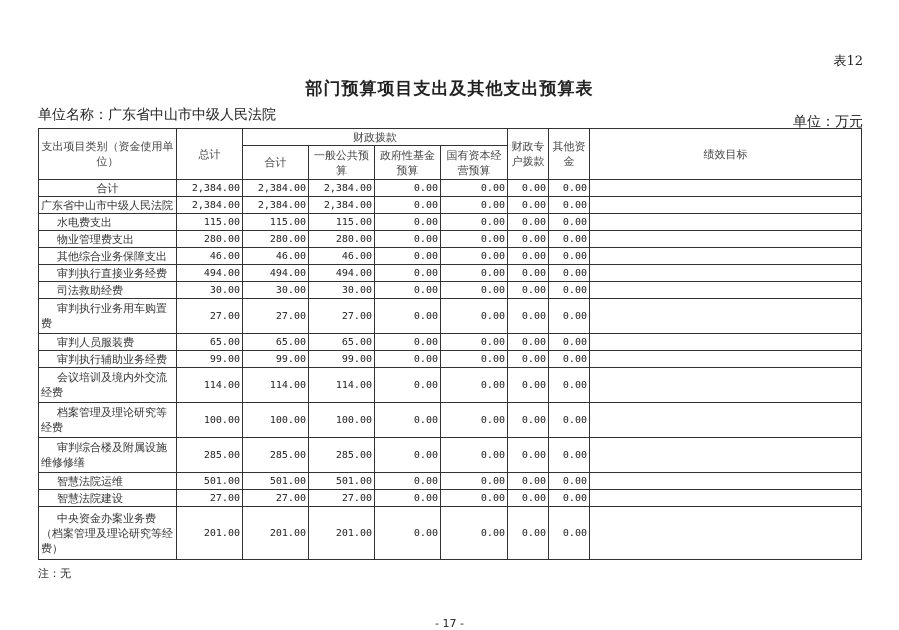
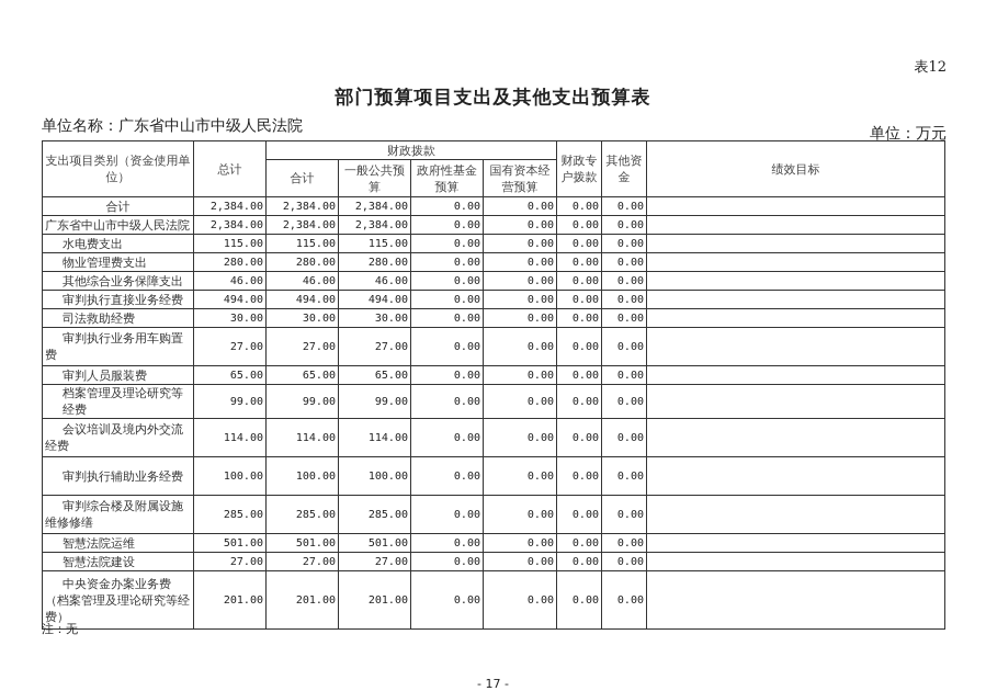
  表12
  部门预算项目支出及其他支出预算表
  单位名称：广东省中山市中级人民法院
  单位：万元
  支出项目类别（资金使用单位）	总计	财政拨款	财政专户拨款	其他资金	绩效目标
  合计	一般公共预算	政府性基金预算	国有资本经营预算
  合计	2,384.00	2,384.00	2,384.00	0.00	0.00	0.00	0.00
  广东省中山市中级人民法院	2,384.00	2,384.00	2,384.00	0.00	0.00	0.00	0.00
  水电费支出	115.00	115.00	115.00	0.00	0.00	0.00	0.00
  物业管理费支出	280.00	280.00	280.00	0.00	0.00	0.00	0.00
  其他综合业务保障支出	46.00	46.00	46.00	0.00	0.00	0.00	0.00
  审判执行直接业务经费	494.00	494.00	494.00	0.00	0.00	0.00	0.00
  司法救助经费	30.00	30.00	30.00	0.00	0.00	0.00	0.00
  审判执行业务用车购置费	27.00	27.00	27.00	0.00	0.00	0.00	0.00
  审判人员服装费	65.00	65.00	65.00	0.00	0.00	0.00	0.00
- 审判执行辅助业务经费	99.00	99.00	99.00	0.00	0.00	0.00	0.00
+ 档案管理及理论研究等经费	99.00	99.00	99.00	0.00	0.00	0.00	0.00
  会议培训及境内外交流经费	114.00	114.00	114.00	0.00	0.00	0.00	0.00
- 档案管理及理论研究等经费	100.00	100.00	100.00	0.00	0.00	0.00	0.00
+ 审判执行辅助业务经费	100.00	100.00	100.00	0.00	0.00	0.00	0.00
  审判综合楼及附属设施维修修缮	285.00	285.00	285.00	0.00	0.00	0.00	0.00
  智慧法院运维	501.00	501.00	501.00	0.00	0.00	0.00	0.00
  智慧法院建设	27.00	27.00	27.00	0.00	0.00	0.00	0.00
  中央资金办案业务费（档案管理及理论研究等经费）	201.00	201.00	201.00	0.00	0.00	0.00	0.00
  注：无
  - 17 -
